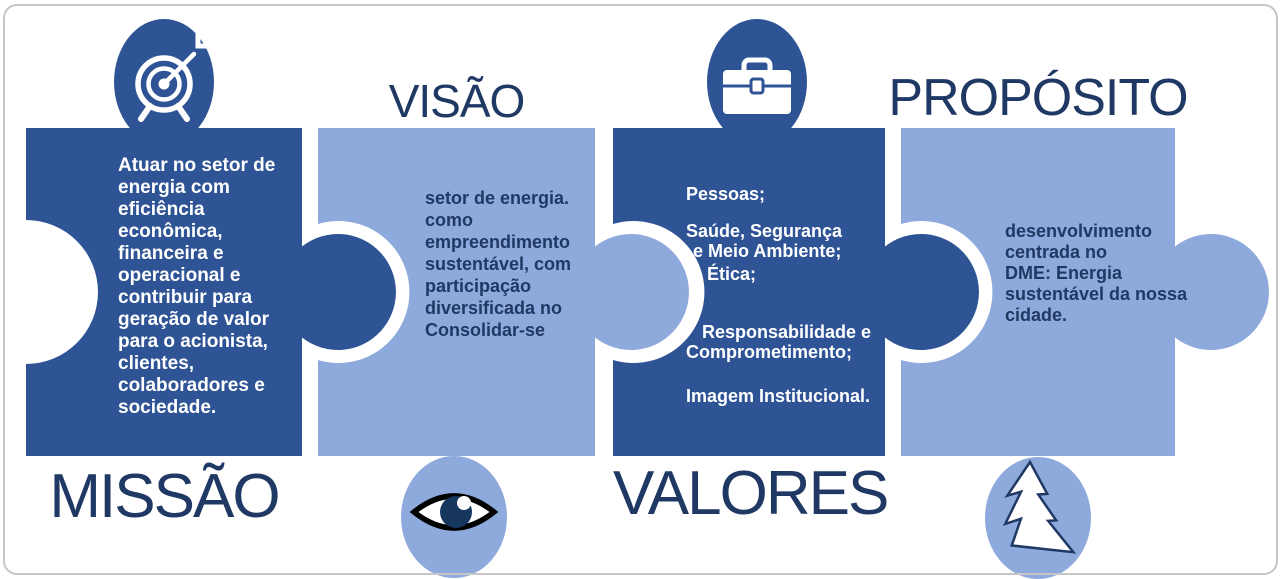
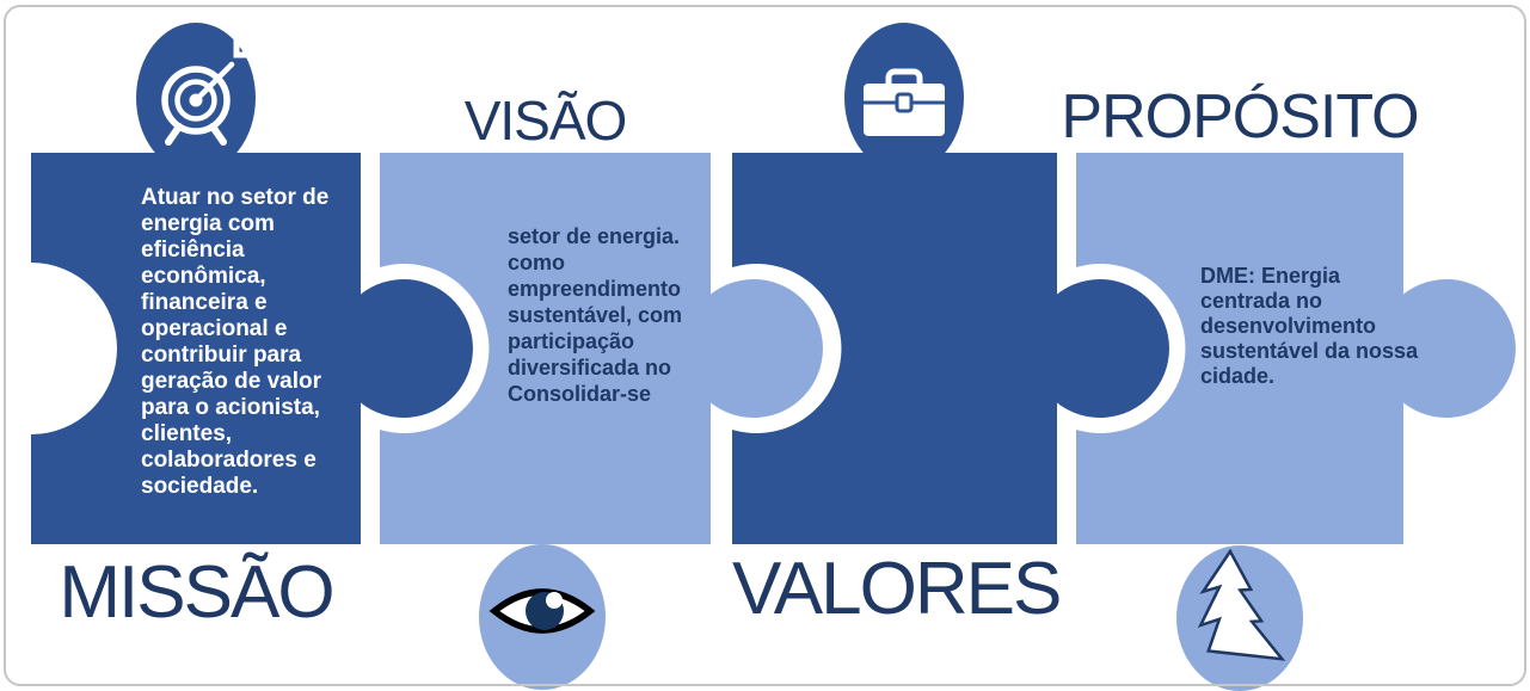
  VISÃO
  PROPÓSITO
  MISSÃO
  VALORES
  Atuar no setor de
  energia com
  eficiência
  econômica,
  financeira e
  operacional e
  contribuir para
  geração de valor
  para o acionista,
  clientes,
  colaboradores e
  sociedade.
  setor de energia.
  como
  empreendimento
  sustentável, com
  participação
  diversificada no
  Consolidar-se
- Pessoas;
- Saúde, Segurança
- e Meio Ambiente;
- Ética;
- Responsabilidade e
- Comprometimento;
- Imagem Institucional.
- desenvolvimento
+ DME: Energia
  centrada no
- DME: Energia
+ desenvolvimento
  sustentável da nossa
  cidade.
